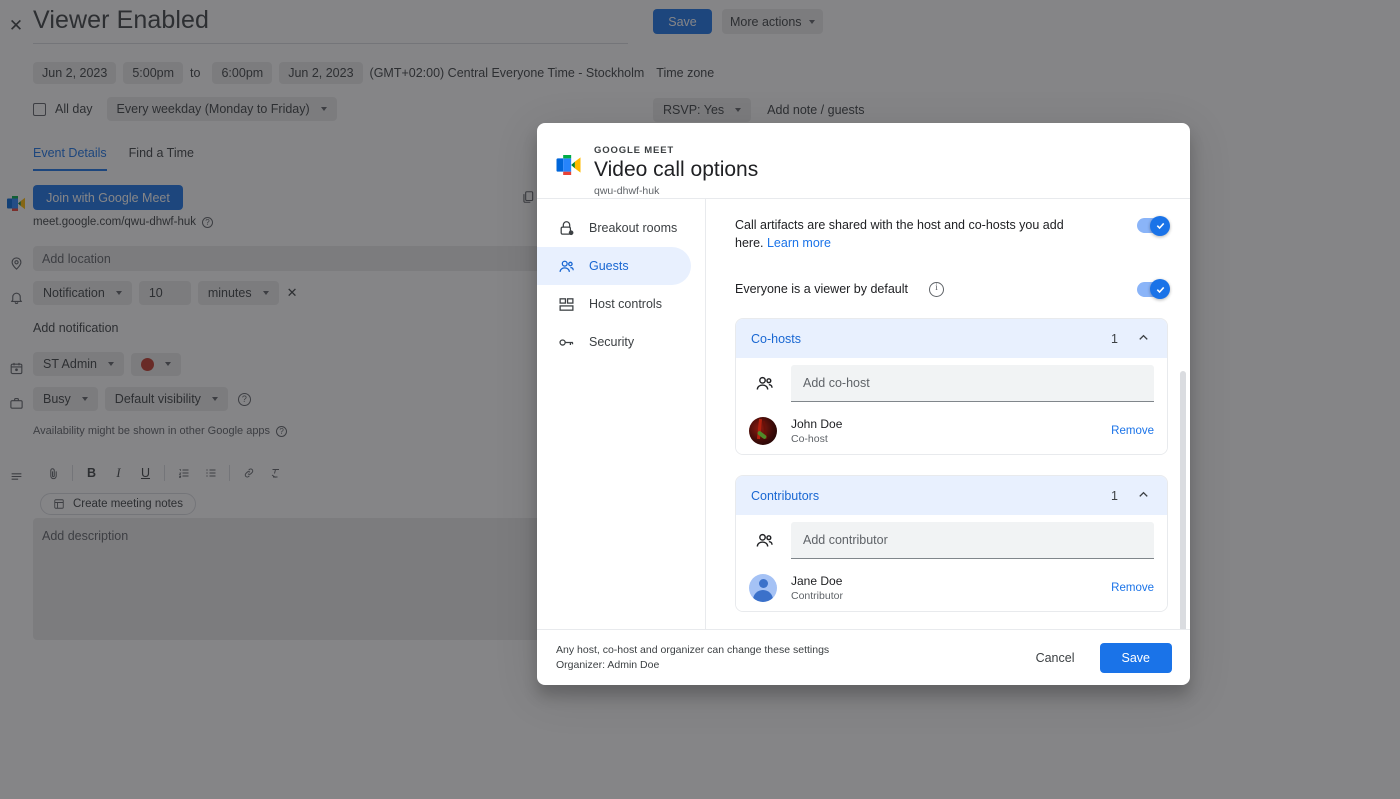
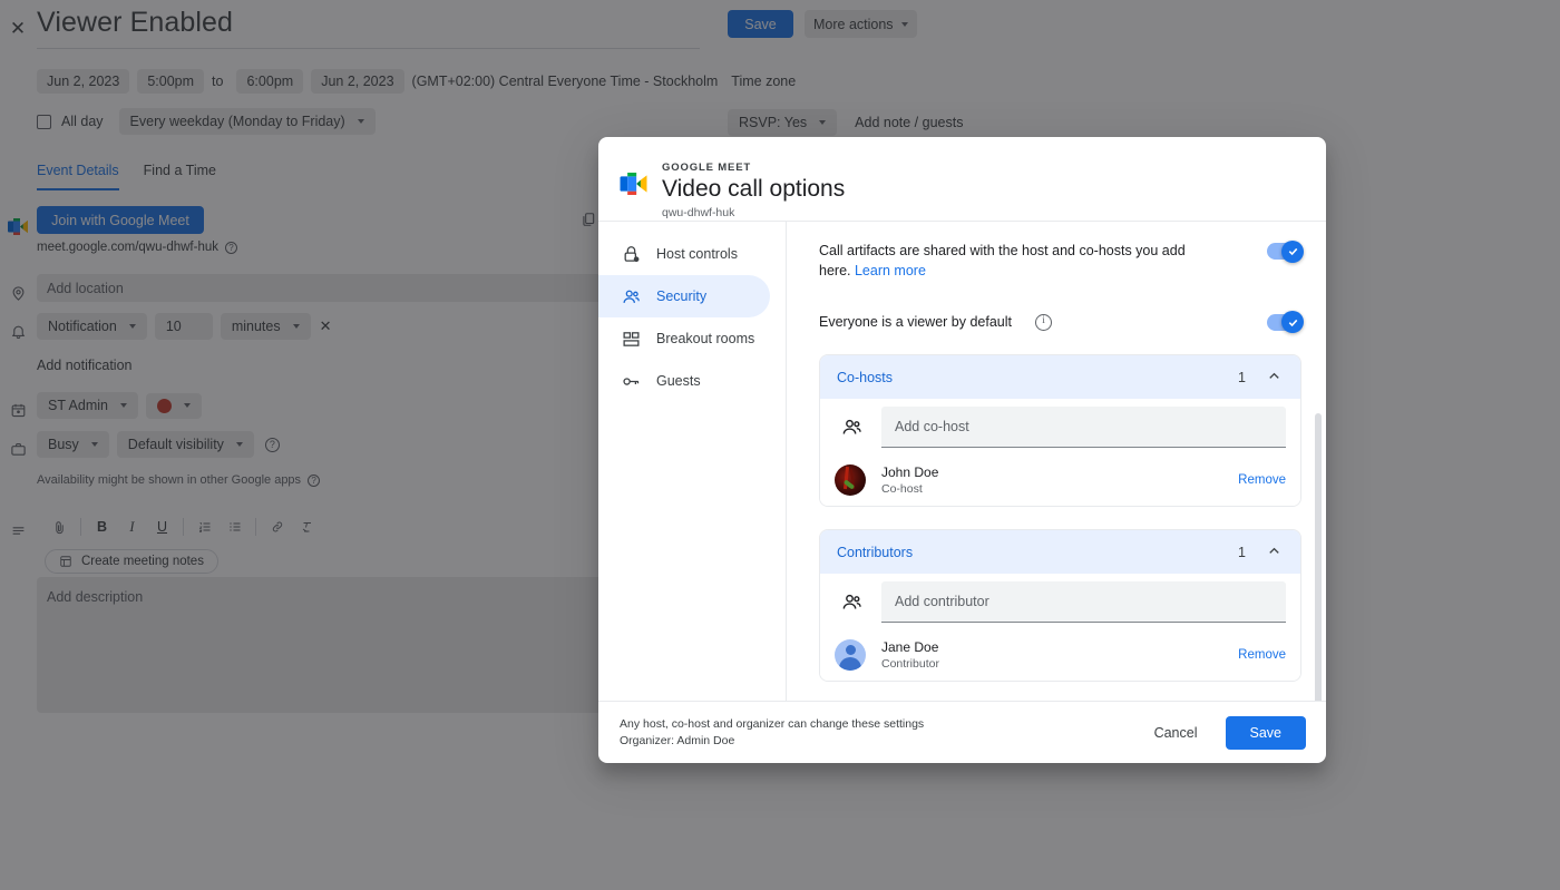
  ✕
  Viewer Enabled
  Save
  More actions
  Jun 2, 2023
  5:00pm
  to
  6:00pm
  Jun 2, 2023
  (GMT+02:00) Central Everyone Time - Stockholm
  Time zone
  All day
  Every weekday (Monday to Friday)
  RSVP: Yes
  Add note / guests
  Event Details
  Find a Time
  Join with Google Meet
  meet.google.com/qwu-dhwf-huk
  ?
  Add location
  Notification
  10
  minutes
  ✕
  Add notification
  ST Admin
  Busy
  Default visibility
  ?
  Availability might be shown in other Google apps
  ?
  B
  I
  U
  Create meeting notes
  Add description
  GOOGLE MEET
  Video call options
  qwu-dhwf-huk
- Breakout rooms
+ Host controls
- Guests
+ Security
- Host controls
+ Breakout rooms
- Security
+ Guests
  Call artifacts are shared with the host and co-hosts you add here. Learn more
  Everyone is a viewer by default
  i
  Co-hosts
  1
  Add co-host
  John Doe
  Co-host
  Remove
  Contributors
  1
  Add contributor
  Jane Doe
  Contributor
  Remove
  Any host, co-host and organizer can change these settings
  Organizer: Admin Doe
  Cancel
  Save
